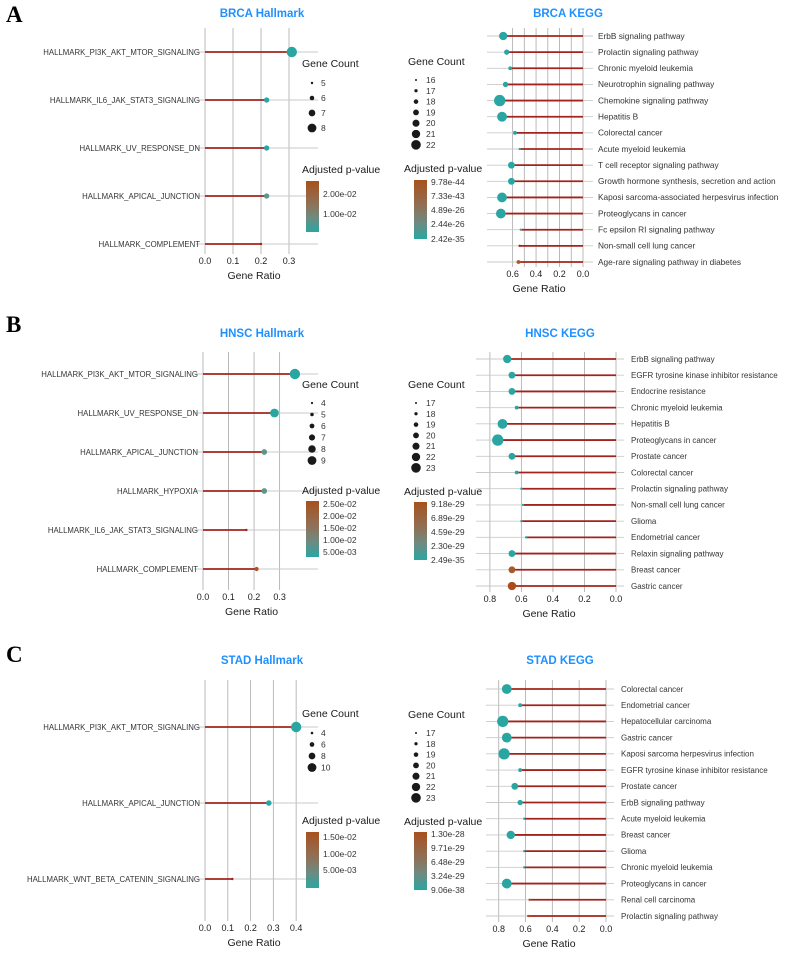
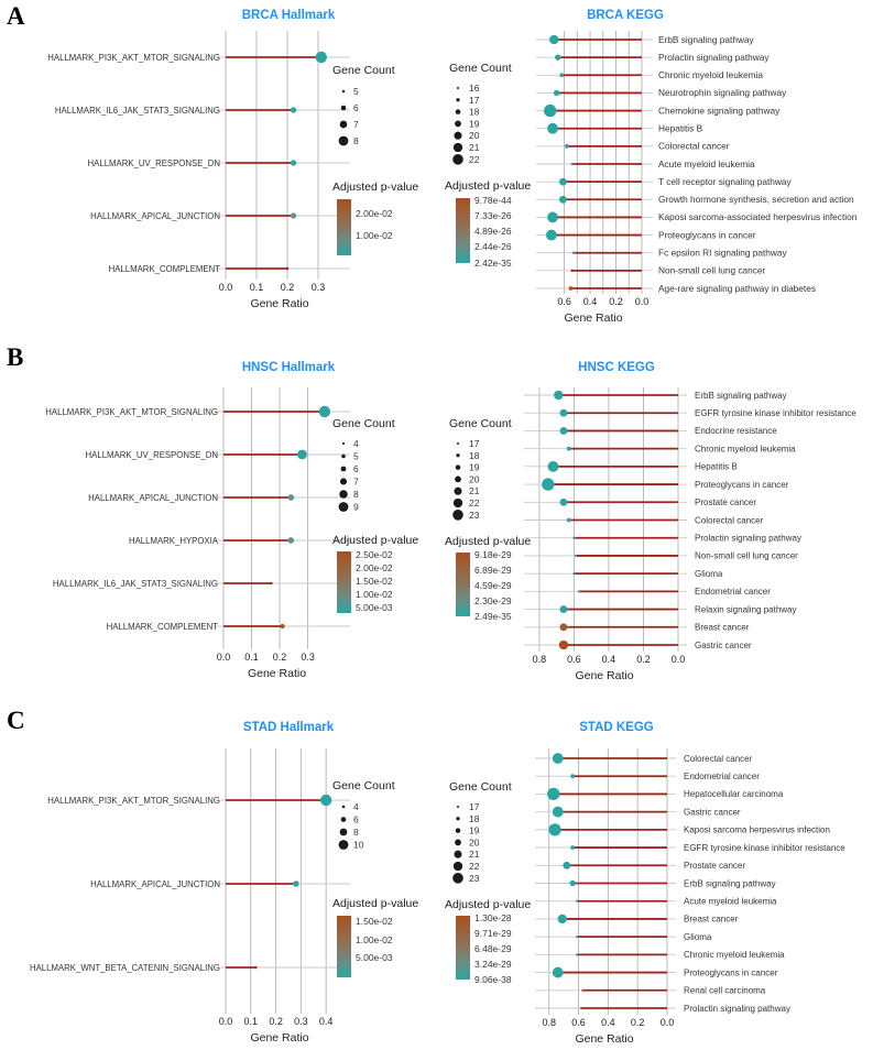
  A
  BRCA Hallmark
  HALLMARK_PI3K_AKT_MTOR_SIGNALING
  HALLMARK_IL6_JAK_STAT3_SIGNALING
  HALLMARK_UV_RESPONSE_DN
  HALLMARK_APICAL_JUNCTION
  HALLMARK_COMPLEMENT
  0.0
  0.1
  0.2
  0.3
  Gene Ratio
  Gene Count
  5
  6
  7
  8
  Adjusted p-value
  2.00e-02
  1.00e-02
  BRCA KEGG
  ErbB signaling pathway
  Prolactin signaling pathway
  Chronic myeloid leukemia
  Neurotrophin signaling pathway
  Chemokine signaling pathway
  Hepatitis B
  Colorectal cancer
  Acute myeloid leukemia
  T cell receptor signaling pathway
  Growth hormone synthesis, secretion and action
  Kaposi sarcoma-associated herpesvirus infection
  Proteoglycans in cancer
  Fc epsilon RI signaling pathway
  Non-small cell lung cancer
  Age-rare signaling pathway in diabetes
  0.6
  0.4
  0.2
  0.0
  Gene Ratio
  Gene Count
  16
  17
  18
  19
  20
  21
  22
  Adjusted p-value
  9.78e-44
- 7.33e-43
+ 7.33e-26
  4.89e-26
  2.44e-26
  2.42e-35
  B
  HNSC Hallmark
  HALLMARK_PI3K_AKT_MTOR_SIGNALING
  HALLMARK_UV_RESPONSE_DN
  HALLMARK_APICAL_JUNCTION
  HALLMARK_HYPOXIA
  HALLMARK_IL6_JAK_STAT3_SIGNALING
  HALLMARK_COMPLEMENT
  0.0
  0.1
  0.2
  0.3
  Gene Ratio
  Gene Count
  4
  5
  6
  7
  8
  9
  Adjusted p-value
  2.50e-02
  2.00e-02
  1.50e-02
  1.00e-02
  5.00e-03
  HNSC KEGG
  ErbB signaling pathway
  EGFR tyrosine kinase inhibitor resistance
  Endocrine resistance
  Chronic myeloid leukemia
  Hepatitis B
  Proteoglycans in cancer
  Prostate cancer
  Colorectal cancer
  Prolactin signaling pathway
  Non-small cell lung cancer
  Glioma
  Endometrial cancer
  Relaxin signaling pathway
  Breast cancer
  Gastric cancer
  0.8
  0.6
  0.4
  0.2
  0.0
  Gene Ratio
  Gene Count
  17
  18
  19
  20
  21
  22
  23
  Adjusted p-value
  9.18e-29
  6.89e-29
  4.59e-29
  2.30e-29
  2.49e-35
  C
  STAD Hallmark
  HALLMARK_PI3K_AKT_MTOR_SIGNALING
  HALLMARK_APICAL_JUNCTION
  HALLMARK_WNT_BETA_CATENIN_SIGNALING
  0.0
  0.1
  0.2
  0.3
  0.4
  Gene Ratio
  Gene Count
  4
  6
  8
  10
  Adjusted p-value
  1.50e-02
  1.00e-02
  5.00e-03
  STAD KEGG
  Colorectal cancer
  Endometrial cancer
  Hepatocellular carcinoma
  Gastric cancer
  Kaposi sarcoma herpesvirus infection
  EGFR tyrosine kinase inhibitor resistance
  Prostate cancer
  ErbB signaling pathway
  Acute myeloid leukemia
  Breast cancer
  Glioma
  Chronic myeloid leukemia
  Proteoglycans in cancer
  Renal cell carcinoma
  Prolactin signaling pathway
  0.8
  0.6
  0.4
  0.2
  0.0
  Gene Ratio
  Gene Count
  17
  18
  19
  20
  21
  22
  23
  Adjusted p-value
  1.30e-28
  9.71e-29
  6.48e-29
  3.24e-29
  9.06e-38
